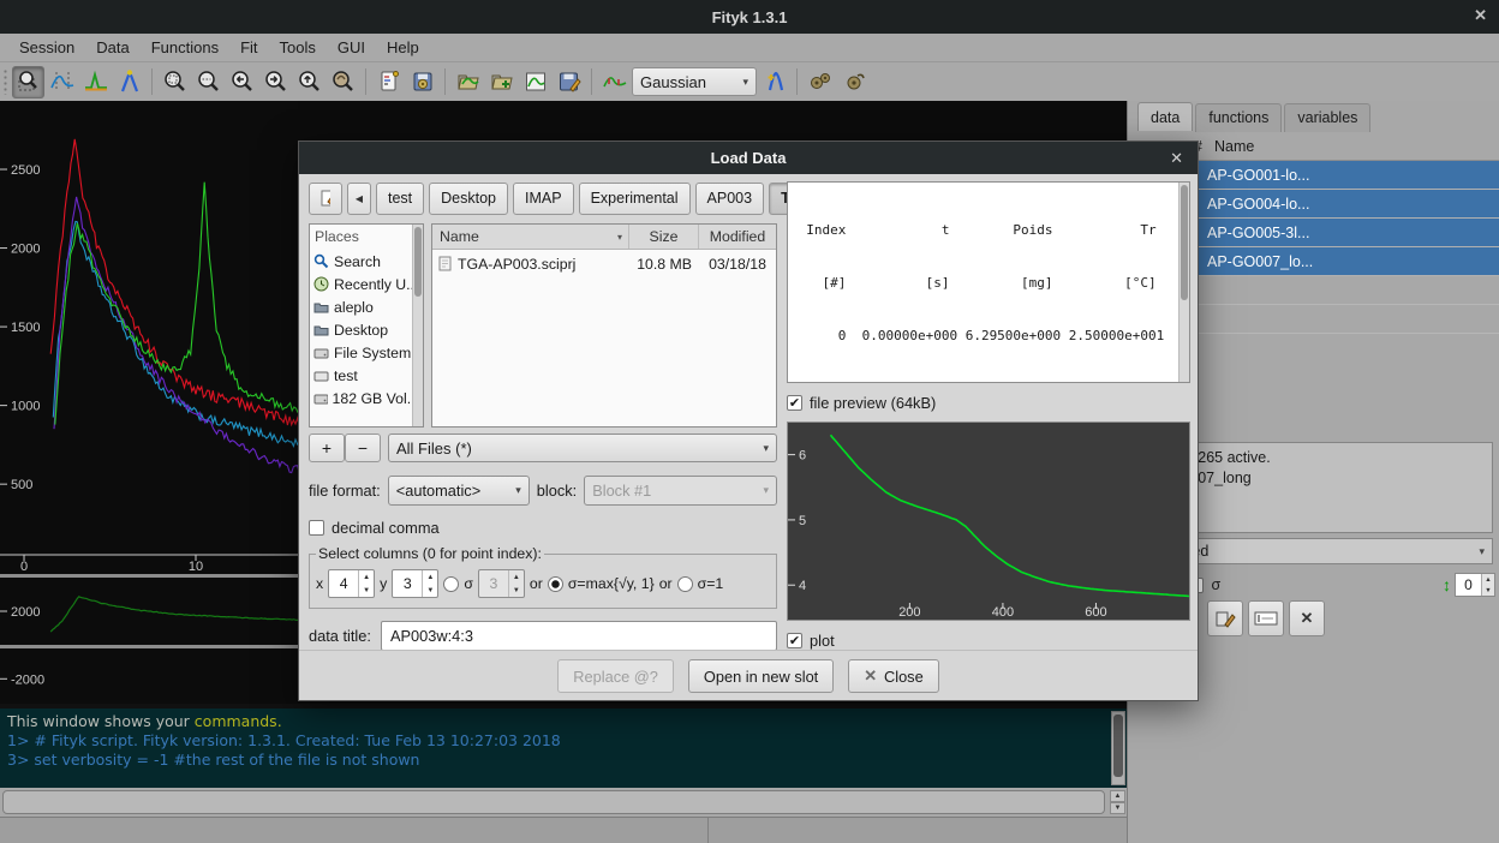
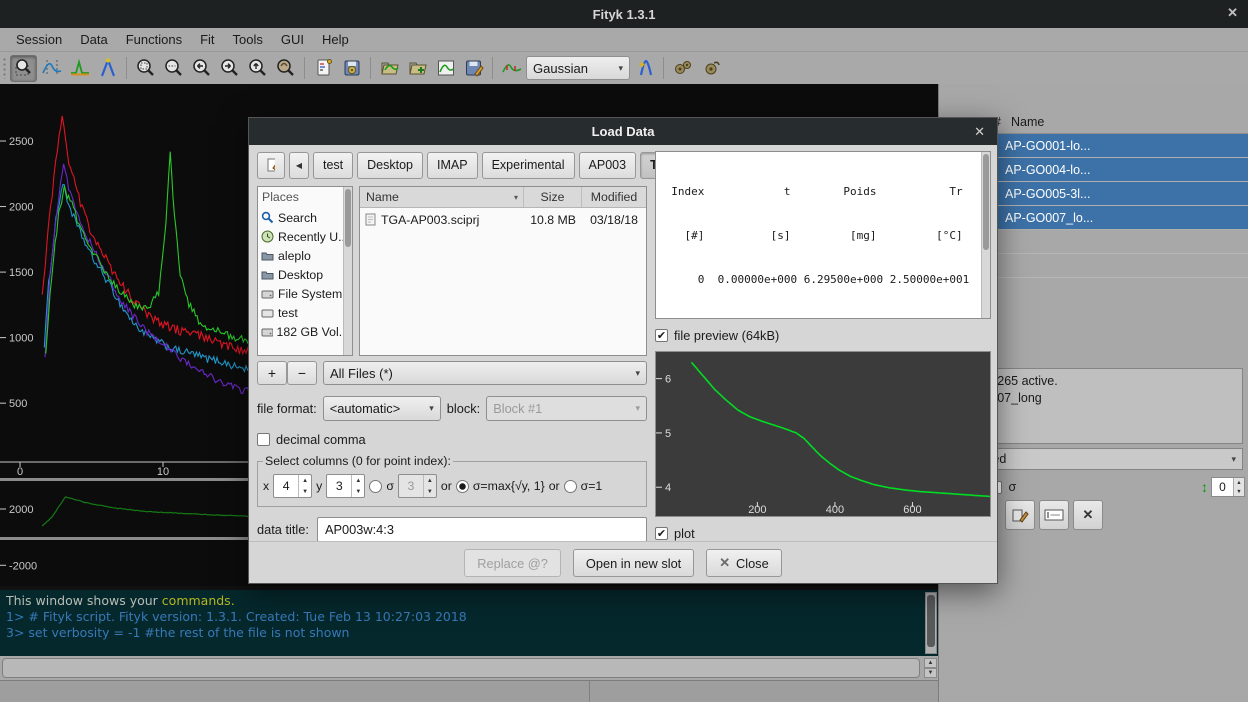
  Fityk 1.3.1
  ✕
  Session
  Data
  Functions
  Fit
  Tools
  GUI
  Help
  Gaussian
  ▾
  2500
  2000
  1500
  1000
  500
  0
  10
  2000
  -2000
  This window shows your commands.
  1> # Fityk script. Fityk version: 1.3.1. Created: Tue Feb 13 10:27:03 2018
  3> set verbosity = -1 #the rest of the file is not shown
- data
- functions
- variables
  Name
  AP-GO001-lo...
  AP-GO004-lo...
  AP-GO005-3l...
  AP-GO007_lo...
  ▾
  σ
  ↕
  0
  ✕
  Load Data
  ✕
  ◀
  test
  Desktop
  IMAP
  Experimental
  AP003
  Places
  Search
  Recently U.
  aleplo
  Desktop
  File System
  test
  182 GB Vol.
  Name
  ▾
  Size
  Modified
  TGA-AP003.sciprj
  10.8 MB
  03/18/18
  +
  −
  All Files (*)
  ▾
  file format:
  <automatic>
  ▾
  block:
  Block #1
  ▾
  ✔
  decimal comma
  Select columns (0 for point index):
  x
  4
  y
  3
  σ
  3
  or
  σ=max{√y, 1}
  or
  σ=1
  data title:
  AP003w:4:3
  Index t Poids Tr
  [#] [s] [mg] [°C]
  0 0.00000e+000 6.29500e+000 2.50000e+001
  ✔
  file preview (64kB)
  6
  5
  4
  200
  400
  600
  ✔
  plot
  Replace @?
  Open in new slot
  ✕
  Close
